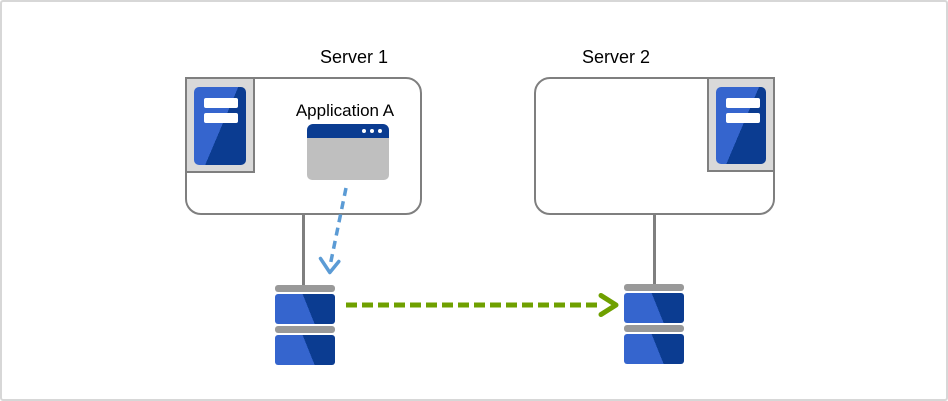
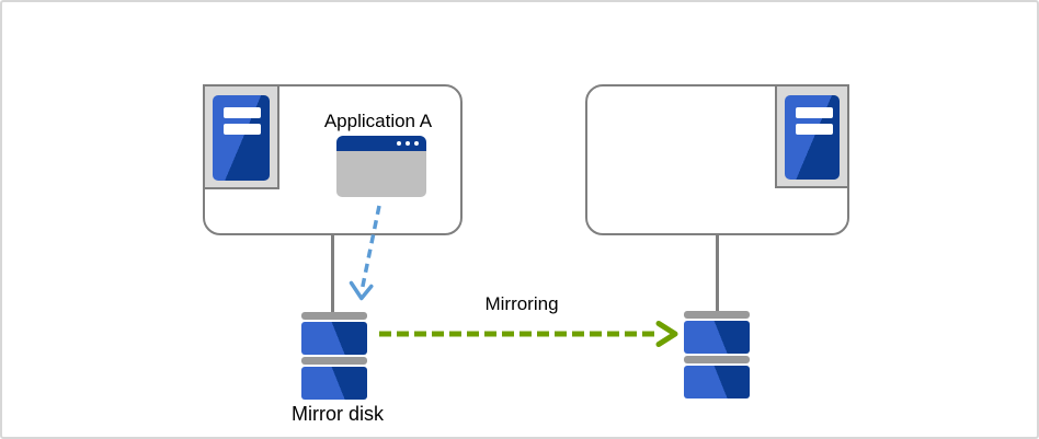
- Server 1
- Server 2
  Application A
+ Mirroring
+ Mirror disk
